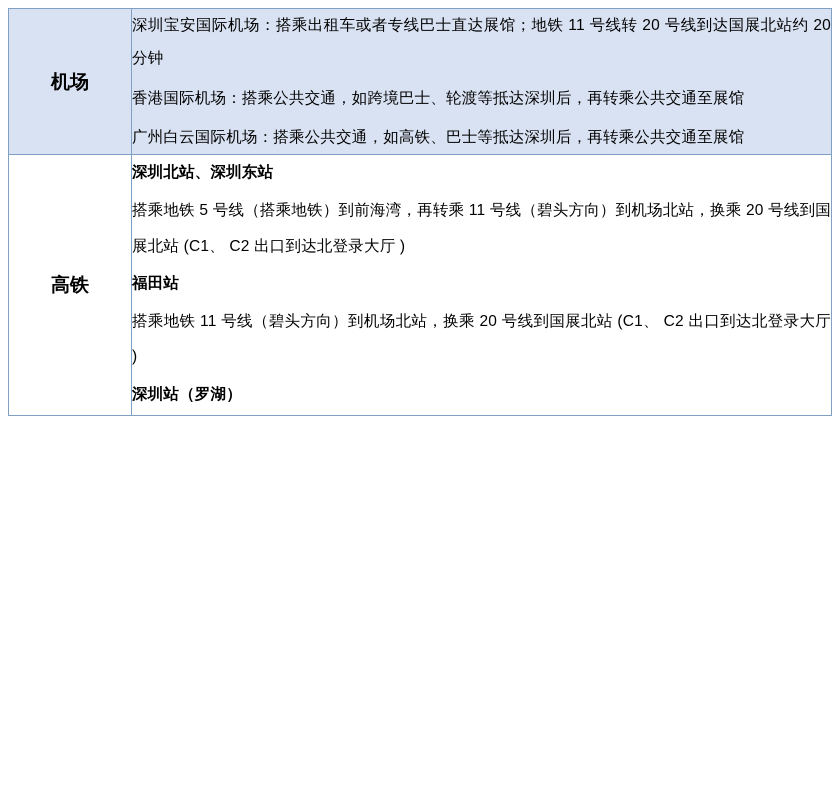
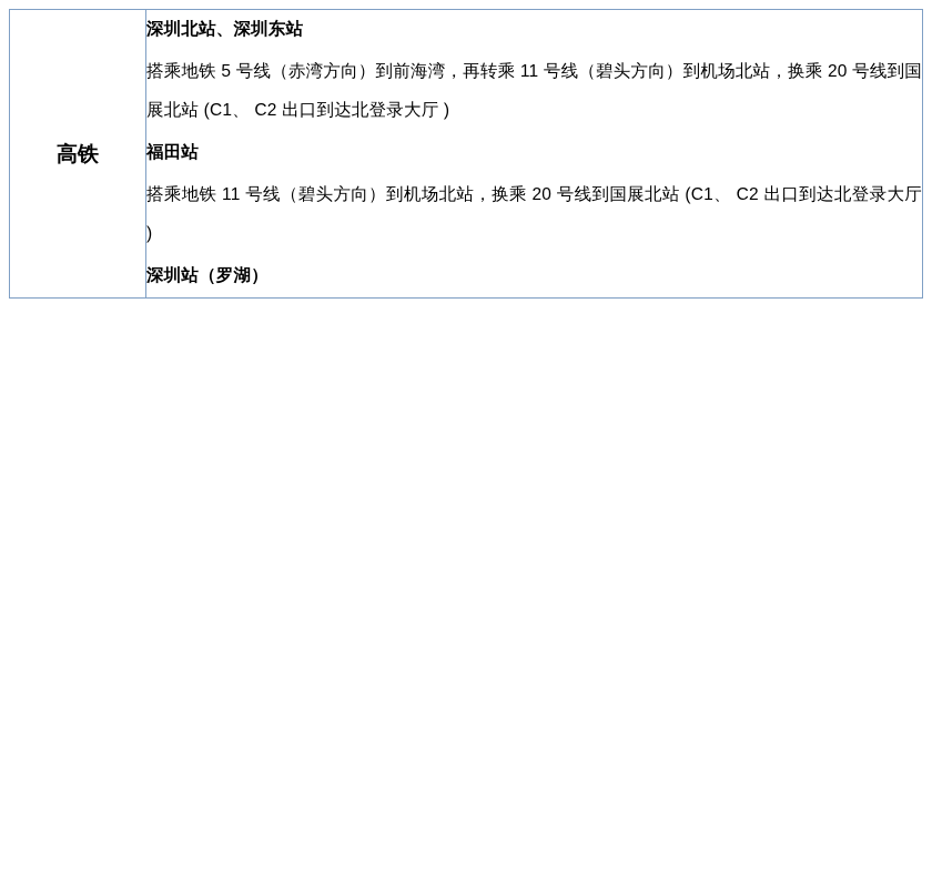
- 机场	深圳宝安国际机场：搭乘出租车或者专线巴士直达展馆；地铁 11 号线转 20 号线到达国展北站约 20 分钟 香港国际机场：搭乘公共交通，如跨境巴士、轮渡等抵达深圳后，再转乘公共交通至展馆 广州白云国际机场：搭乘公共交通，如高铁、巴士等抵达深圳后，再转乘公共交通至展馆
- 高铁	深圳北站、深圳东站 搭乘地铁 5 号线（搭乘地铁）到前海湾，再转乘 11 号线（碧头方向）到机场北站，换乘 20 号线到国展北站 (C1、 C2 出口到达北登录大厅 ) 福田站 搭乘地铁 11 号线（碧头方向）到机场北站，换乘 20 号线到国展北站 (C1、 C2 出口到达北登录大厅 ) 深圳站（罗湖）
+ 高铁	深圳北站、深圳东站 搭乘地铁 5 号线（赤湾方向）到前海湾，再转乘 11 号线（碧头方向）到机场北站，换乘 20 号线到国展北站 (C1、 C2 出口到达北登录大厅 ) 福田站 搭乘地铁 11 号线（碧头方向）到机场北站，换乘 20 号线到国展北站 (C1、 C2 出口到达北登录大厅 ) 深圳站（罗湖）
